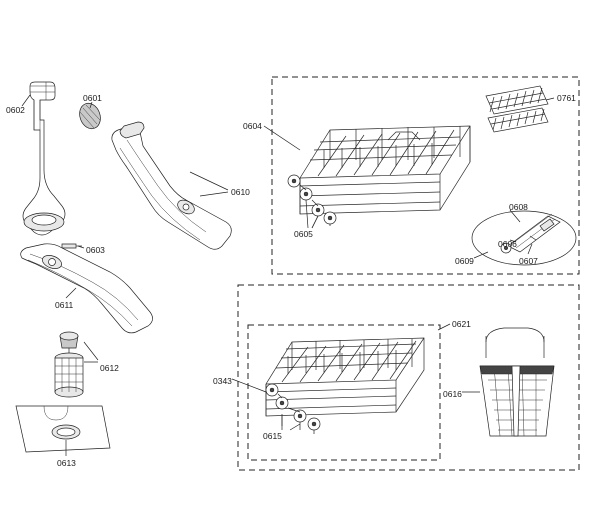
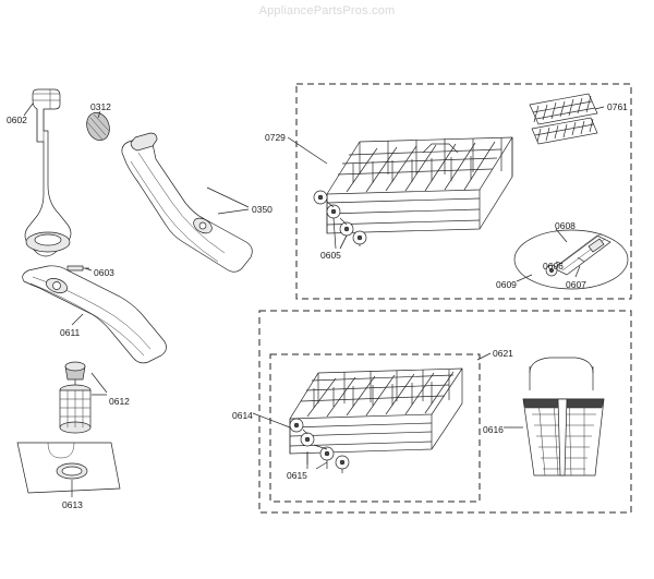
+ AppliancePartsPros.com
  0602
- 0601
+ 0312
- 0604
+ 0729
  0761
- 0610
+ 0350
  0608
  0605
  0606
  0607
  0609
  0603
  0611
  0612
  0621
- 0343
+ 0614
  0616
  0615
  0613
